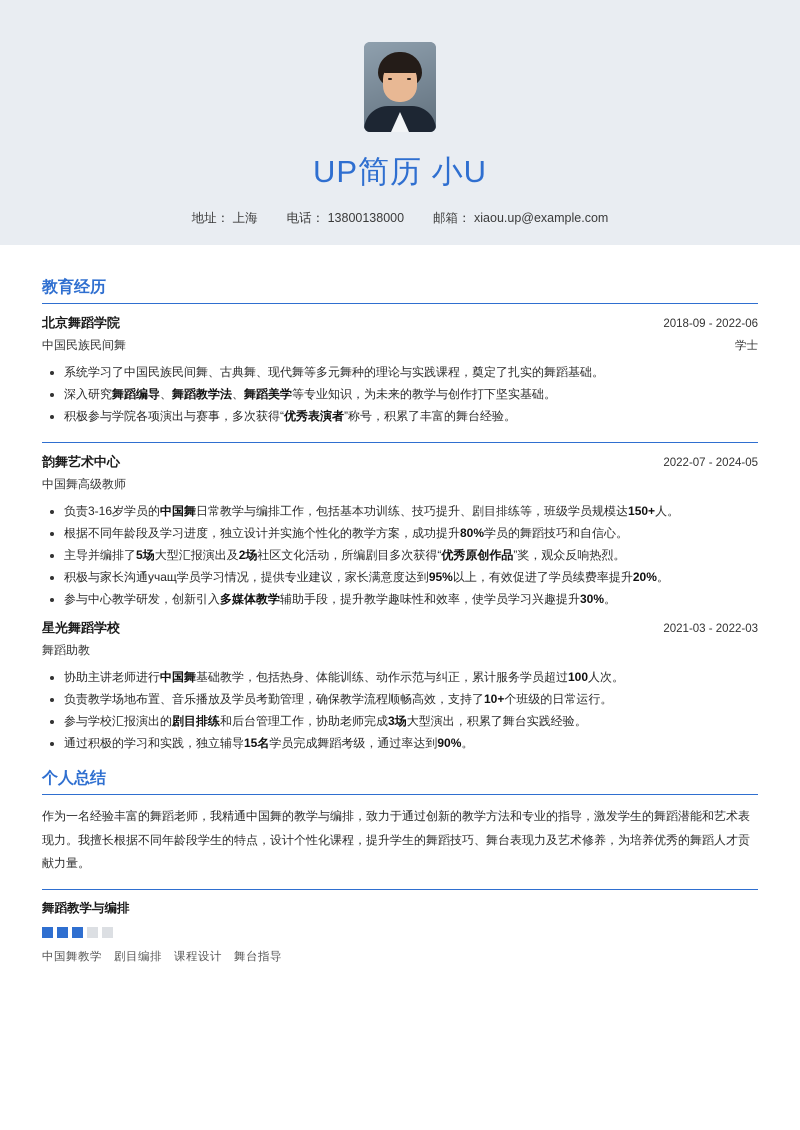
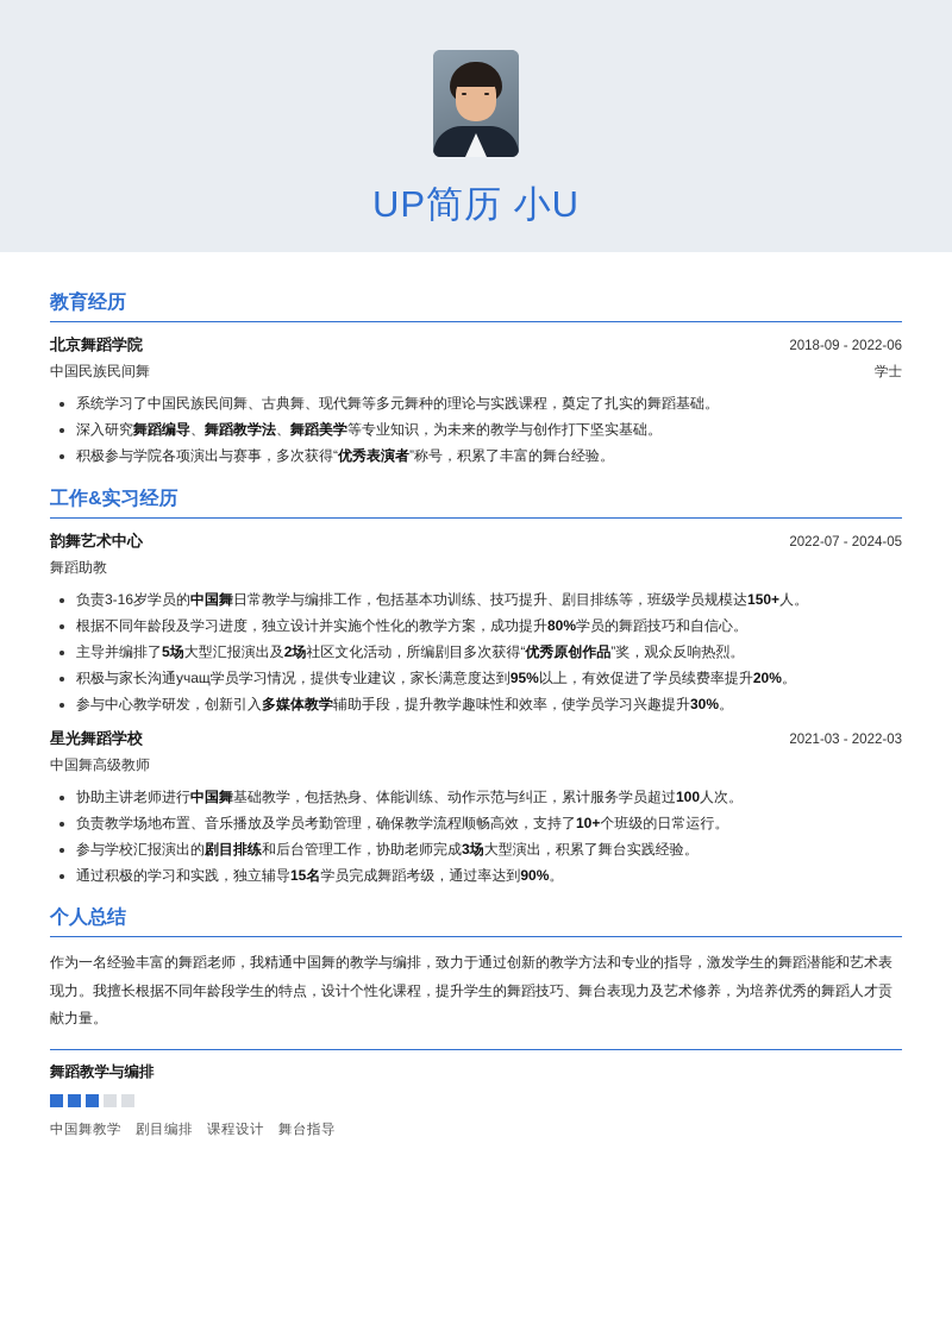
  UP简历 小U
- 地址： 上海 电话： 13800138000 邮箱： xiaou.up@example.com
  教育经历
  北京舞蹈学院
  2018-09 - 2022-06
  中国民族民间舞
  学士
  系统学习了中国民族民间舞、古典舞、现代舞等多元舞种的理论与实践课程，奠定了扎实的舞蹈基础。
  深入研究舞蹈编导、舞蹈教学法、舞蹈美学等专业知识，为未来的教学与创作打下坚实基础。
  积极参与学院各项演出与赛事，多次获得“优秀表演者”称号，积累了丰富的舞台经验。
+ 工作&实习经历
  韵舞艺术中心
  2022-07 - 2024-05
- 中国舞高级教师
+ 舞蹈助教
  负责3-16岁学员的中国舞日常教学与编排工作，包括基本功训练、技巧提升、剧目排练等，班级学员规模达150+人。
  根据不同年龄段及学习进度，独立设计并实施个性化的教学方案，成功提升80%学员的舞蹈技巧和自信心。
  主导并编排了5场大型汇报演出及2场社区文化活动，所编剧目多次获得“优秀原创作品”奖，观众反响热烈。
  积极与家长沟通учащ学员学习情况，提供专业建议，家长满意度达到95%以上，有效促进了学员续费率提升20%。
  参与中心教学研发，创新引入多媒体教学辅助手段，提升教学趣味性和效率，使学员学习兴趣提升30%。
  星光舞蹈学校
  2021-03 - 2022-03
- 舞蹈助教
+ 中国舞高级教师
  协助主讲老师进行中国舞基础教学，包括热身、体能训练、动作示范与纠正，累计服务学员超过100人次。
  负责教学场地布置、音乐播放及学员考勤管理，确保教学流程顺畅高效，支持了10+个班级的日常运行。
  参与学校汇报演出的剧目排练和后台管理工作，协助老师完成3场大型演出，积累了舞台实践经验。
  通过积极的学习和实践，独立辅导15名学员完成舞蹈考级，通过率达到90%。
  个人总结
  作为一名经验丰富的舞蹈老师，我精通中国舞的教学与编排，致力于通过创新的教学方法和专业的指导，激发学生的舞蹈潜能和艺术表现力。我擅长根据不同年龄段学生的特点，设计个性化课程，提升学生的舞蹈技巧、舞台表现力及艺术修养，为培养优秀的舞蹈人才贡献力量。
  舞蹈教学与编排
  中国舞教学 剧目编排 课程设计 舞台指导
